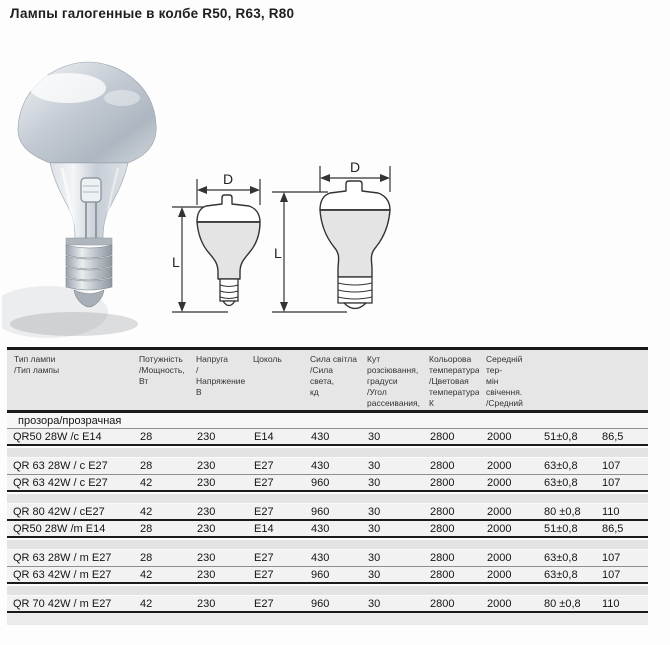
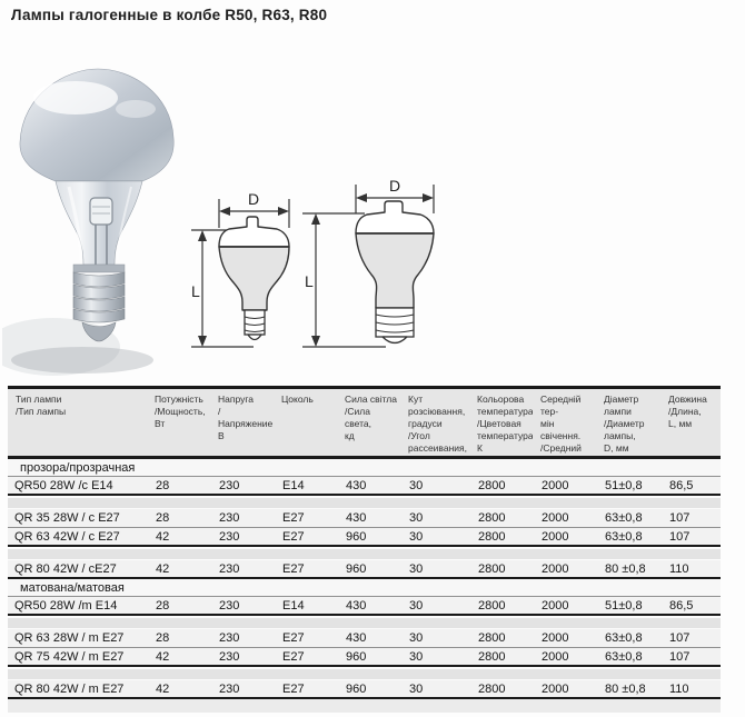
  Лампы галогенные в колбе R50, R63, R80
  D
  L
  D
  L
  Тип лампи
  /Тип лампы
  Потужність
  /Мощность,
  Вт
  Напруга
  /Напряжение
  В
  Цоколь
  Сила світла
  /Сила света,
  кд
  Кут розсіювання,
  градуси
  /Угол
  рассеивания,
  Кольорова
  температура
  /Цветовая
  температура
  К
  Середній тер-
  мін свічення.
+ Діаметр лампи
+ /Диаметр
+ лампы,
+ D, мм
+ Довжина
+ /Длина,
+ L, мм
  прозора/прозрачная
  QR50 28W /c E14
  28
  230
  E14
  430
  30
  2800
  2000
  51±0,8
  86,5
- QR 63 28W / c E27
+ QR 35 28W / c E27
  28
  230
  E27
  430
  30
  2800
  2000
  63±0,8
  107
  QR 63 42W / c E27
  42
  230
  E27
  960
  30
  2800
  2000
  63±0,8
  107
  QR 80 42W / cE27
  42
  230
  E27
  960
  30
  2800
  2000
  80 ±0,8
  110
+ матована/матовая
  QR50 28W /m E14
  28
  230
  E14
  430
  30
  2800
  2000
  51±0,8
  86,5
  QR 63 28W / m E27
  28
  230
  E27
  430
  30
  2800
  2000
  63±0,8
  107
- QR 63 42W / m E27
+ QR 75 42W / m E27
  42
  230
  E27
  960
  30
  2800
  2000
  63±0,8
  107
- QR 70 42W / m E27
+ QR 80 42W / m E27
  42
  230
  E27
  960
  30
  2800
  2000
  80 ±0,8
  110
